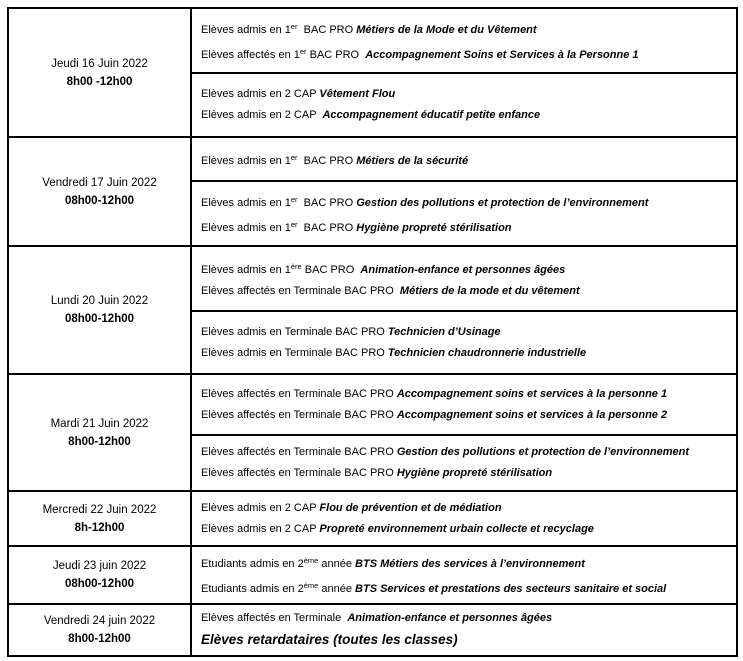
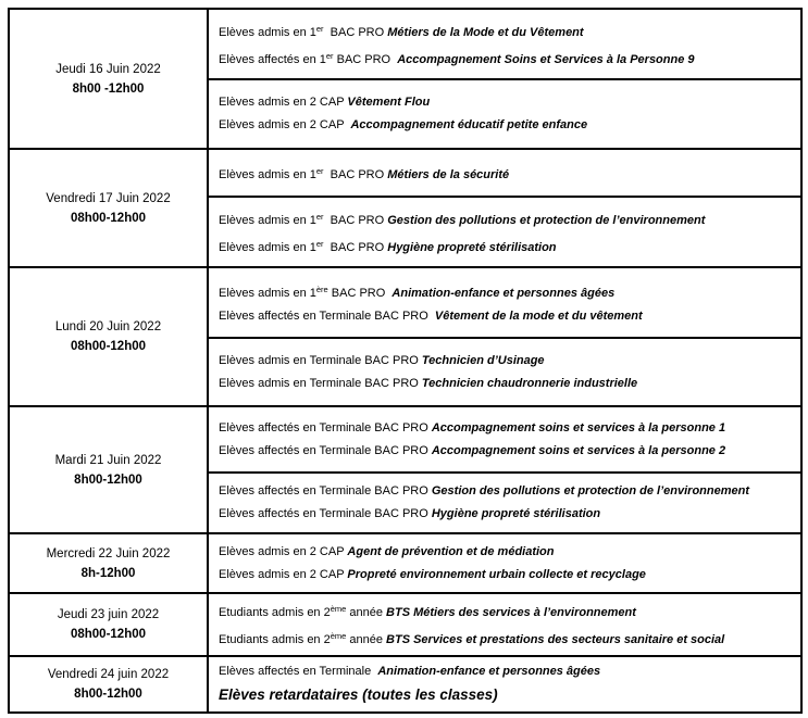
- Jeudi 16 Juin 2022 8h00 -12h00	Elèves admis en 1er BAC PRO Métiers de la Mode et du VêtementElèves affectés en 1er BAC PRO Accompagnement Soins et Services à la Personne 1
+ Jeudi 16 Juin 2022 8h00 -12h00	Elèves admis en 1er BAC PRO Métiers de la Mode et du VêtementElèves affectés en 1er BAC PRO Accompagnement Soins et Services à la Personne 9
  Elèves admis en 2 CAP Vêtement FlouElèves admis en 2 CAP Accompagnement éducatif petite enfance
  Vendredi 17 Juin 2022 08h00-12h00	Elèves admis en 1er BAC PRO Métiers de la sécurité
  Elèves admis en 1er BAC PRO Gestion des pollutions et protection de l’environnementElèves admis en 1er BAC PRO Hygiène propreté stérilisation
- Lundi 20 Juin 2022 08h00-12h00	Elèves admis en 1ère BAC PRO Animation-enfance et personnes âgéesElèves affectés en Terminale BAC PRO Métiers de la mode et du vêtement
+ Lundi 20 Juin 2022 08h00-12h00	Elèves admis en 1ère BAC PRO Animation-enfance et personnes âgéesElèves affectés en Terminale BAC PRO Vêtement de la mode et du vêtement
  Elèves admis en Terminale BAC PRO Technicien d’UsinageElèves admis en Terminale BAC PRO Technicien chaudronnerie industrielle
  Mardi 21 Juin 2022 8h00-12h00	Elèves affectés en Terminale BAC PRO Accompagnement soins et services à la personne 1Elèves affectés en Terminale BAC PRO Accompagnement soins et services à la personne 2
  Elèves affectés en Terminale BAC PRO Gestion des pollutions et protection de l’environnementElèves affectés en Terminale BAC PRO Hygiène propreté stérilisation
- Mercredi 22 Juin 2022 8h-12h00	Elèves admis en 2 CAP Flou de prévention et de médiationElèves admis en 2 CAP Propreté environnement urbain collecte et recyclage
+ Mercredi 22 Juin 2022 8h-12h00	Elèves admis en 2 CAP Agent de prévention et de médiationElèves admis en 2 CAP Propreté environnement urbain collecte et recyclage
  Jeudi 23 juin 2022 08h00-12h00	Etudiants admis en 2ème année BTS Métiers des services à l’environnementEtudiants admis en 2ème année BTS Services et prestations des secteurs sanitaire et social
  Vendredi 24 juin 2022 8h00-12h00	Elèves affectés en Terminale Animation-enfance et personnes âgéesElèves retardataires (toutes les classes)
